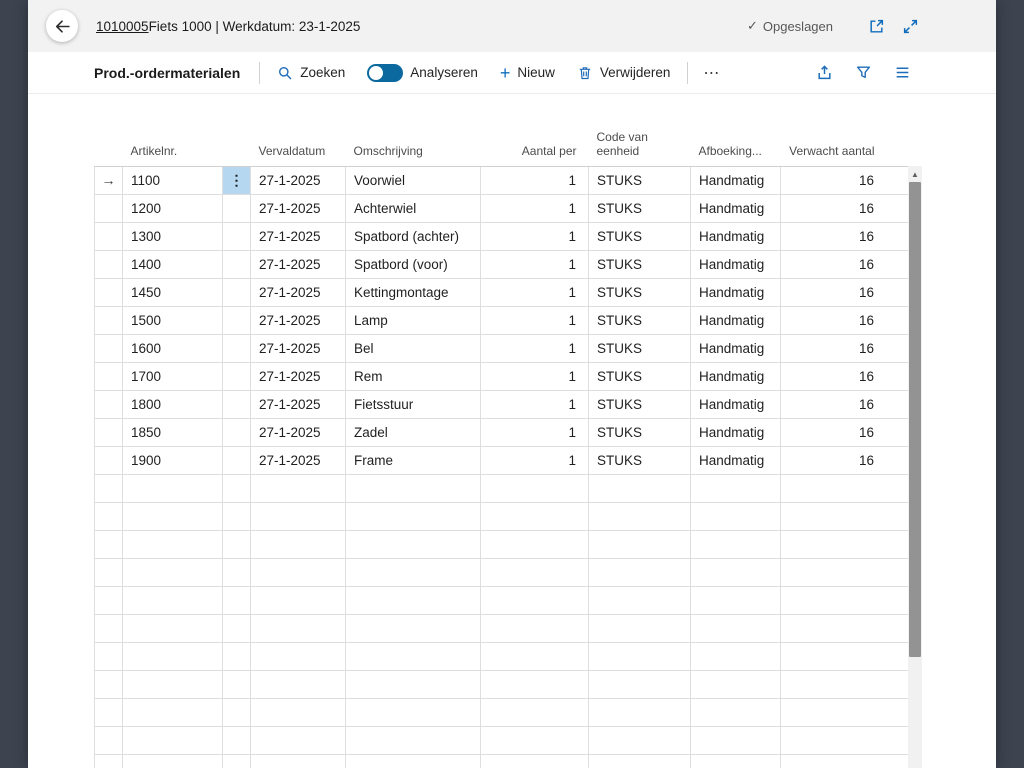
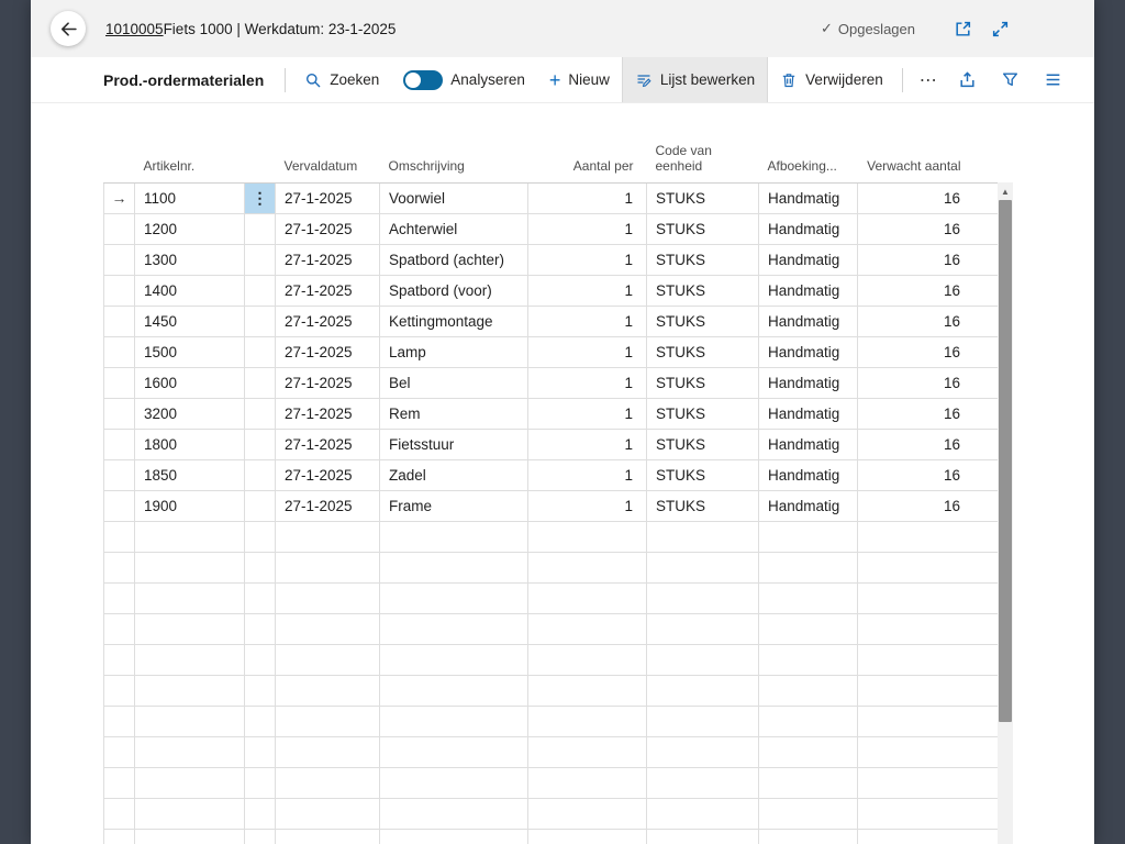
  1010005Fiets 1000 | Werkdatum: 23-1-2025
  ✓
  Opgeslagen
  Prod.-ordermaterialen
  Zoeken
  Analyseren
  +
  Nieuw
+ Lijst bewerken
  Verwijderen
  ⋯
  	Artikelnr.		Vervaldatum	Omschrijving	Aantal per	Code van eenheid	Afboeking...	Verwacht aantal
  →	1100	⋮	27-1-2025	Voorwiel	1	STUKS	Handmatig	16
  	1200		27-1-2025	Achterwiel	1	STUKS	Handmatig	16
  	1300		27-1-2025	Spatbord (achter)	1	STUKS	Handmatig	16
  	1400		27-1-2025	Spatbord (voor)	1	STUKS	Handmatig	16
  	1450		27-1-2025	Kettingmontage	1	STUKS	Handmatig	16
  	1500		27-1-2025	Lamp	1	STUKS	Handmatig	16
  	1600		27-1-2025	Bel	1	STUKS	Handmatig	16
- 	1700		27-1-2025	Rem	1	STUKS	Handmatig	16
+ 	3200		27-1-2025	Rem	1	STUKS	Handmatig	16
  	1800		27-1-2025	Fietsstuur	1	STUKS	Handmatig	16
  	1850		27-1-2025	Zadel	1	STUKS	Handmatig	16
  	1900		27-1-2025	Frame	1	STUKS	Handmatig	16
  ▲
